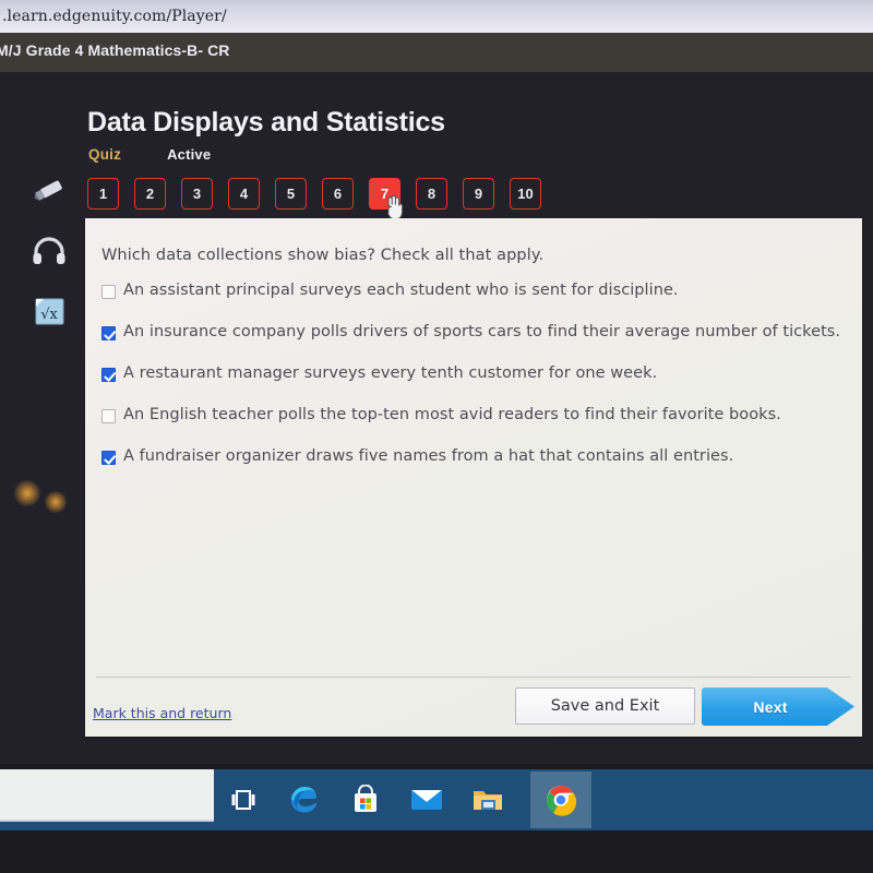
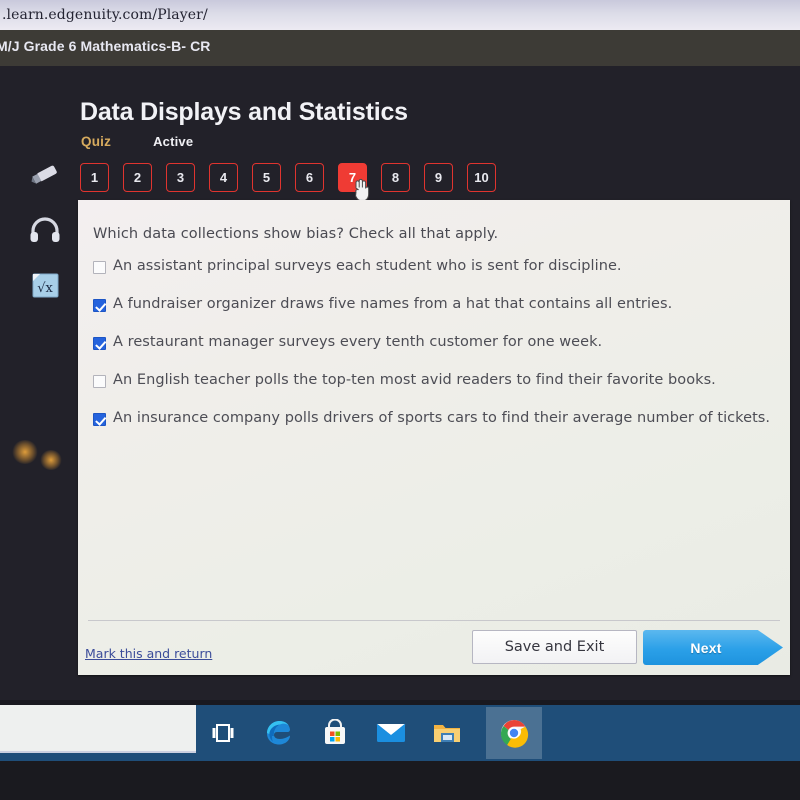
  .learn.edgenuity.com/Player/
- M/J Grade 4 Mathematics-B- CR
+ M/J Grade 6 Mathematics-B- CR
  Data Displays and Statistics
  Quiz
  Active
  1
  2
  3
  4
  5
  6
  7
  8
  9
  10
  √x
  Which data collections show bias? Check all that apply.
  An assistant principal surveys each student who is sent for discipline.
- An insurance company polls drivers of sports cars to find their average number of tickets.
+ A fundraiser organizer draws five names from a hat that contains all entries.
  A restaurant manager surveys every tenth customer for one week.
  An English teacher polls the top-ten most avid readers to find their favorite books.
- A fundraiser organizer draws five names from a hat that contains all entries.
+ An insurance company polls drivers of sports cars to find their average number of tickets.
  Mark this and return
  Save and Exit
  Next
